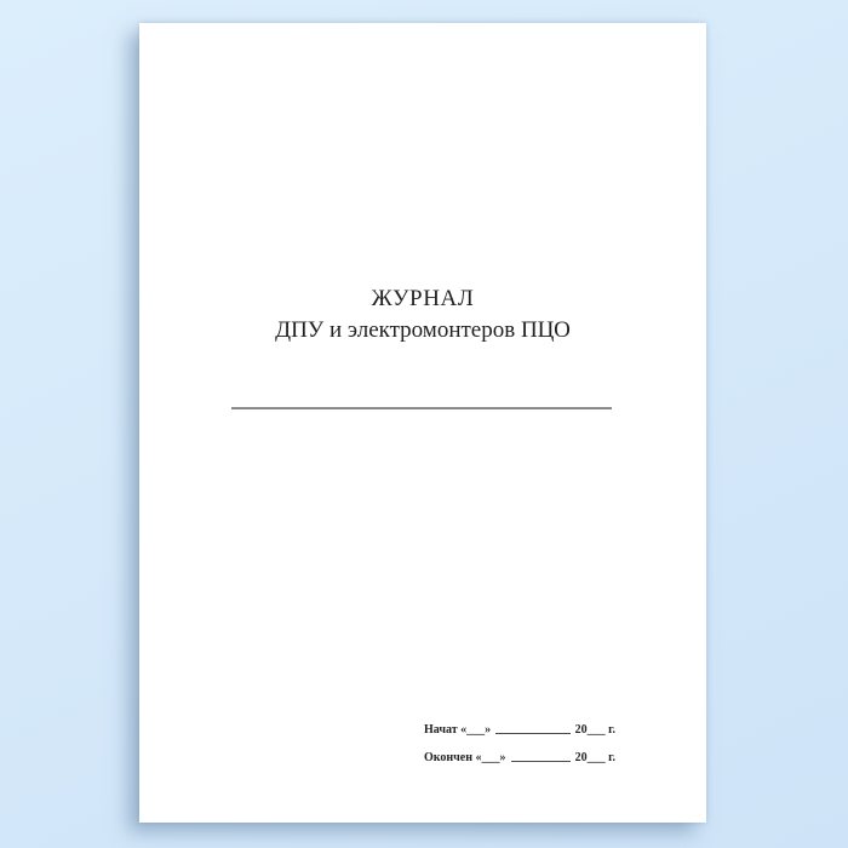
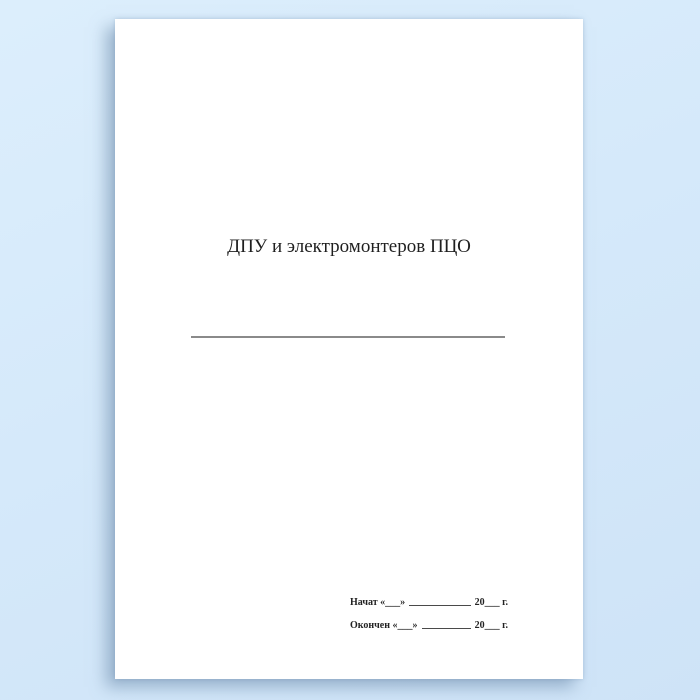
- ЖУРНАЛ
  ДПУ и электромонтеров ПЦО
  Начат «___»
  20___ г.
  Окончен «___»
  20___ г.
